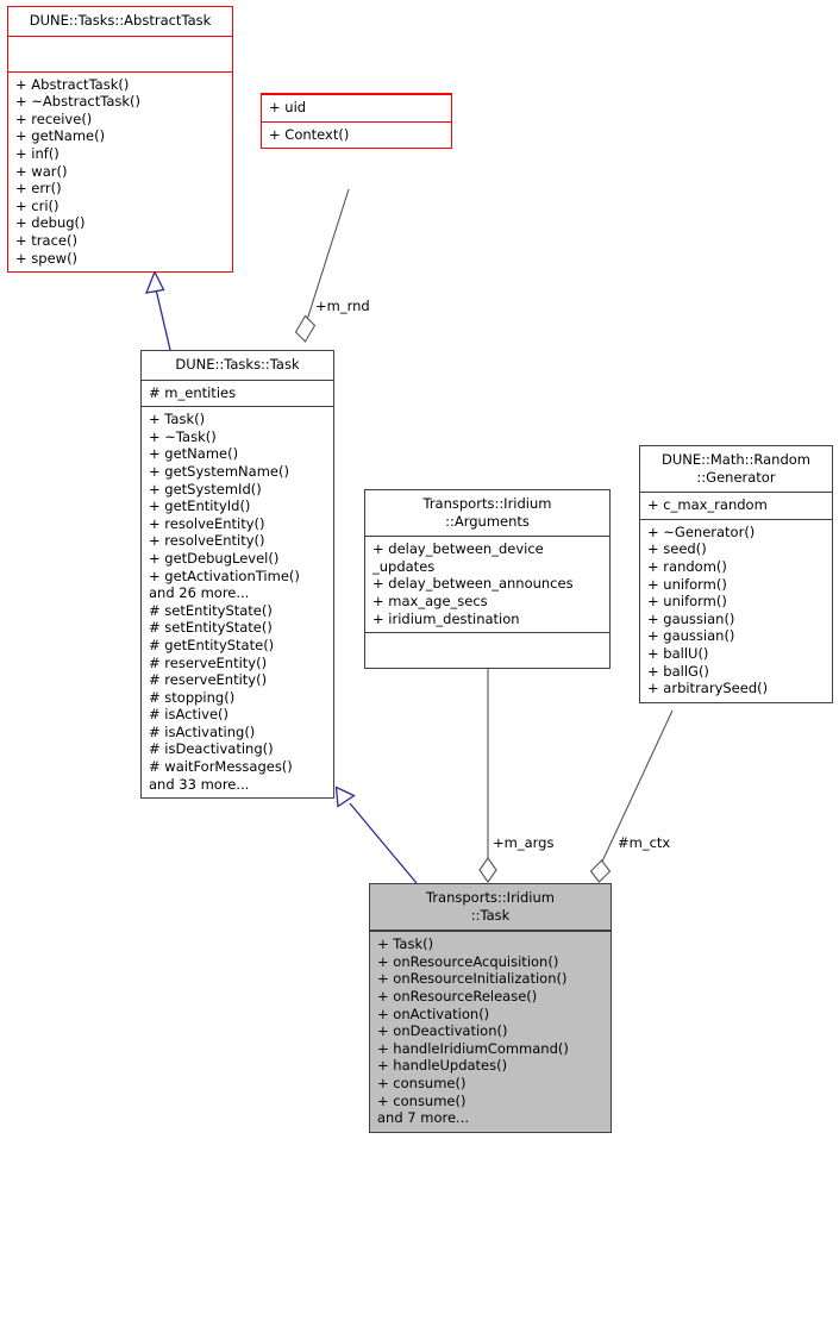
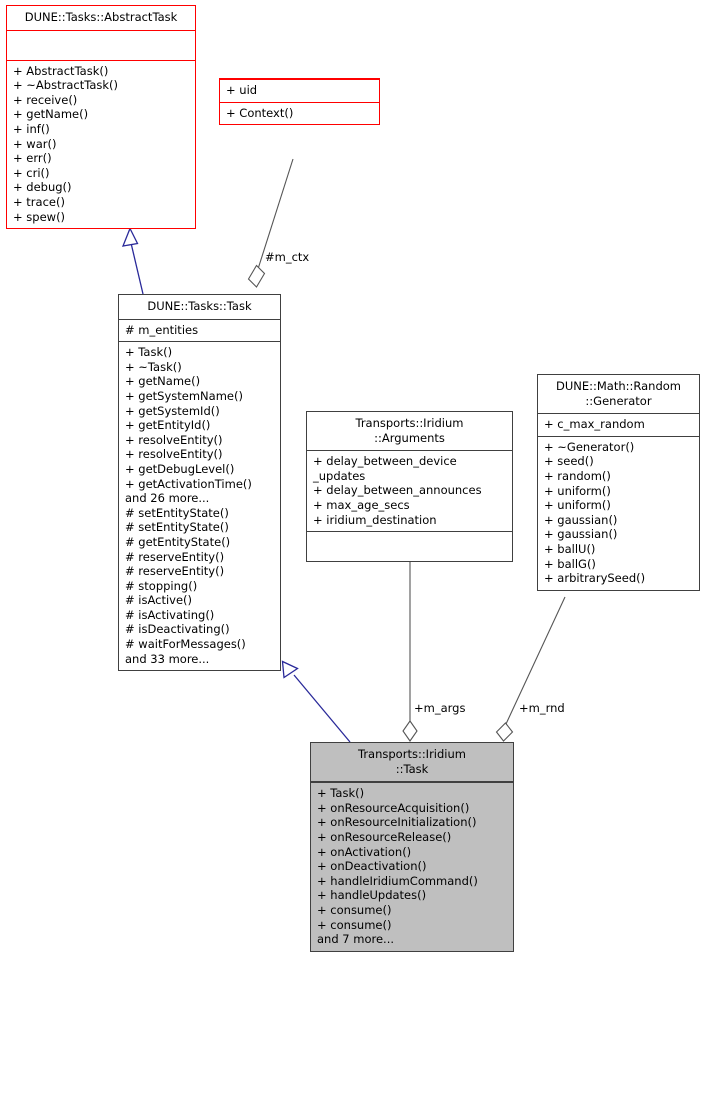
  DUNE::Tasks::AbstractTask
  + AbstractTask()
  + ~AbstractTask()
  + receive()
  + getName()
  + inf()
  + war()
  + err()
  + cri()
  + debug()
  + trace()
  + spew()
  + uid
  + Context()
  DUNE::Tasks::Task
  # m_entities
  + Task()
  + ~Task()
  + getName()
  + getSystemName()
  + getSystemId()
  + getEntityId()
  + resolveEntity()
  + resolveEntity()
  + getDebugLevel()
  + getActivationTime()
  and 26 more...
  # setEntityState()
  # setEntityState()
  # getEntityState()
  # reserveEntity()
  # reserveEntity()
  # stopping()
  # isActive()
  # isActivating()
  # isDeactivating()
  # waitForMessages()
  and 33 more...
  Transports::Iridium
  ::Arguments
  + delay_between_device
  _updates
  + delay_between_announces
  + max_age_secs
  + iridium_destination
  DUNE::Math::Random
  ::Generator
  + c_max_random
  + ~Generator()
  + seed()
  + random()
  + uniform()
  + uniform()
  + gaussian()
  + gaussian()
  + ballU()
  + ballG()
  + arbitrarySeed()
  Transports::Iridium
  ::Task
  + Task()
  + onResourceAcquisition()
  + onResourceInitialization()
  + onResourceRelease()
  + onActivation()
  + onDeactivation()
  + handleIridiumCommand()
  + handleUpdates()
  + consume()
  + consume()
  and 7 more...
- +m_rnd
+ #m_ctx
  +m_args
- #m_ctx
+ +m_rnd
